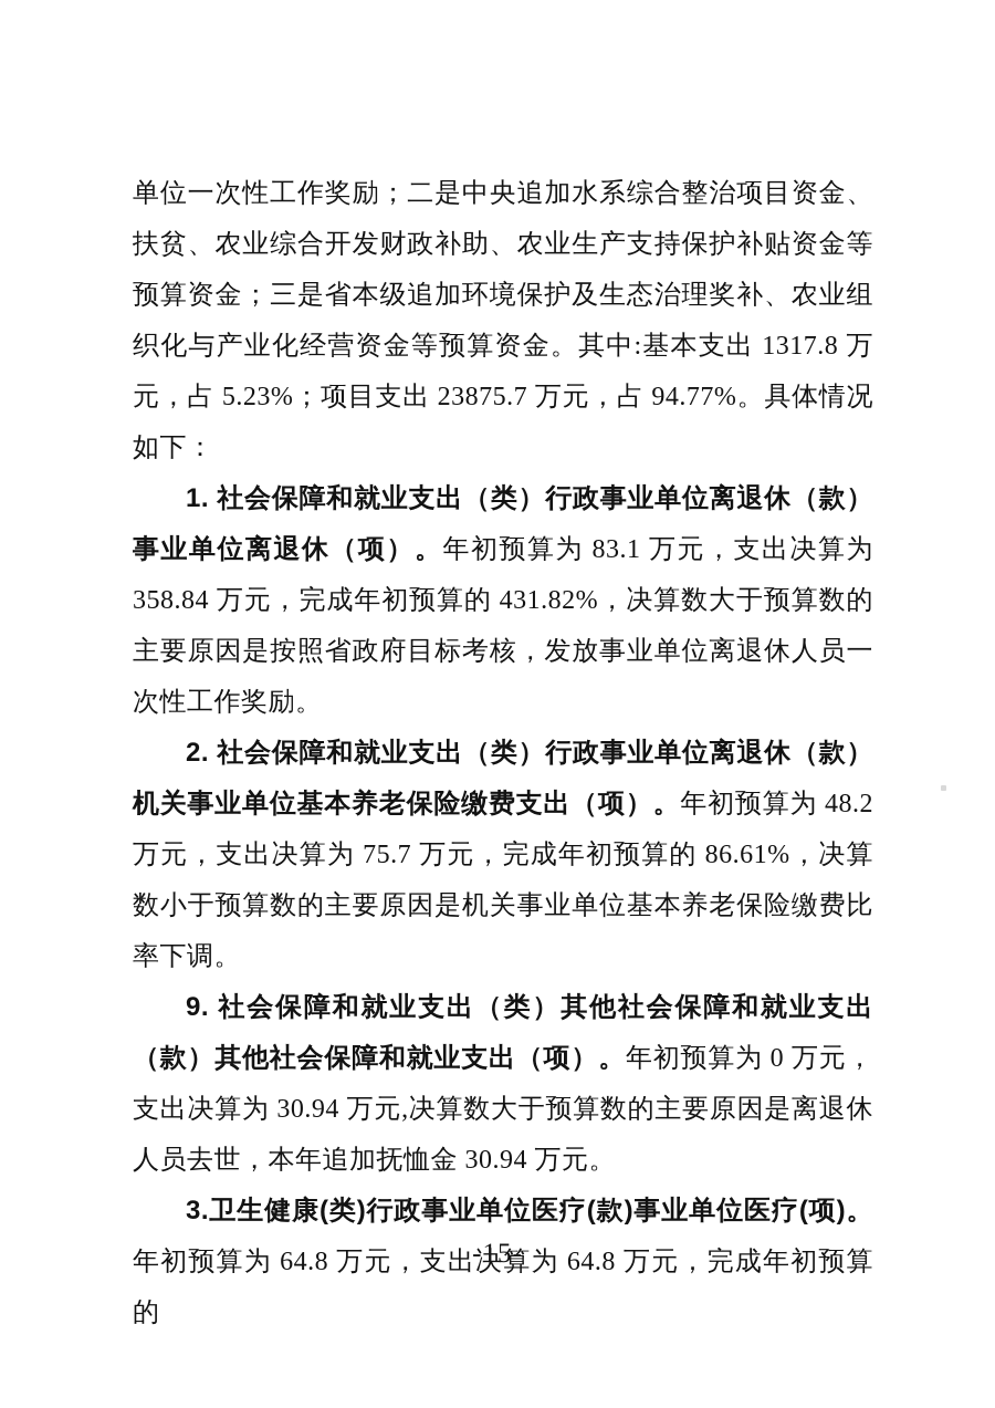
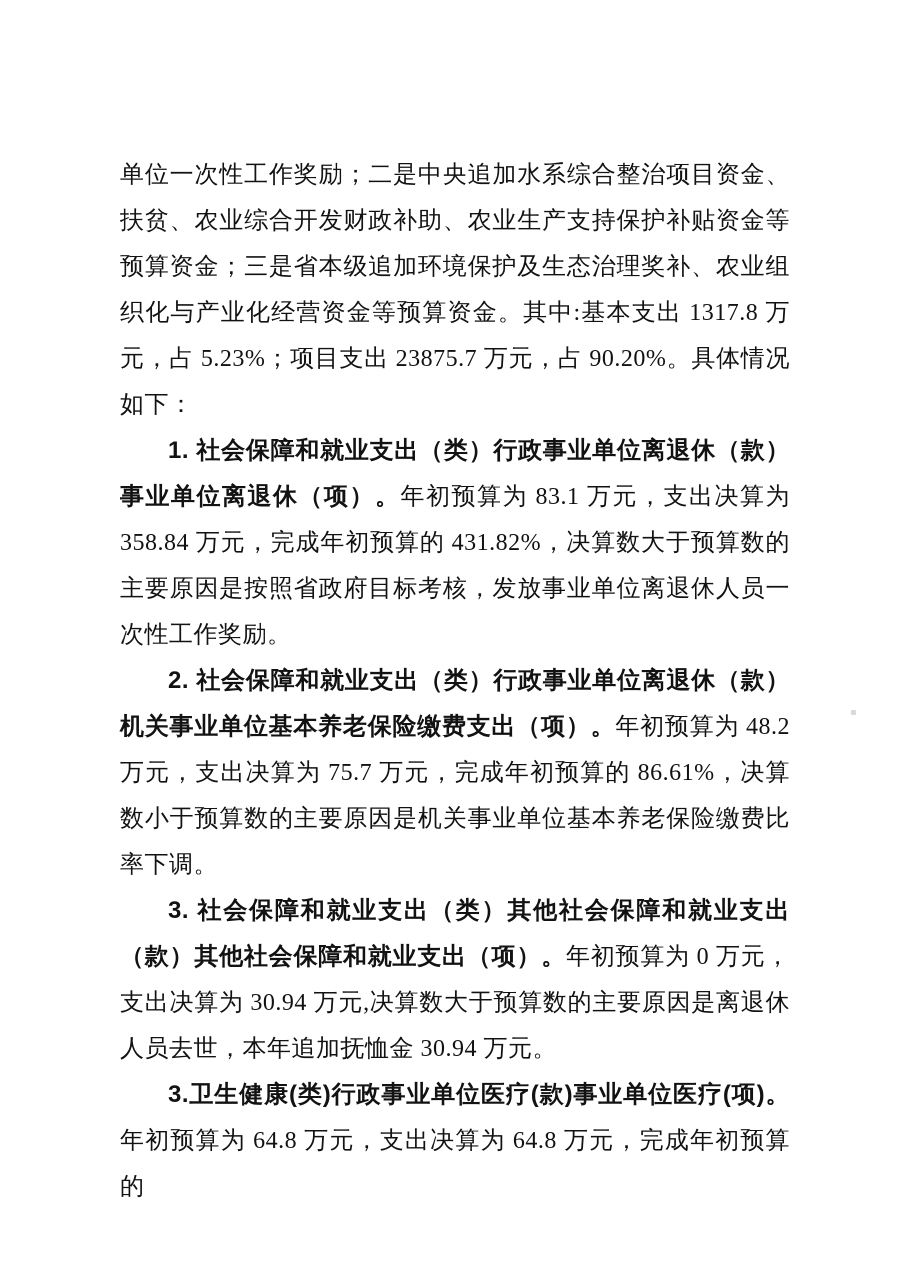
- 单位一次性工作奖励；二是中央追加水系综合整治项目资金、扶贫、农业综合开发财政补助、农业生产支持保护补贴资金等预算资金；三是省本级追加环境保护及生态治理奖补、农业组织化与产业化经营资金等预算资金。其中:基本支出 1317.8 万元，占 5.23%；项目支出 23875.7 万元，占 94.77%。具体情况如下：
+ 单位一次性工作奖励；二是中央追加水系综合整治项目资金、扶贫、农业综合开发财政补助、农业生产支持保护补贴资金等预算资金；三是省本级追加环境保护及生态治理奖补、农业组织化与产业化经营资金等预算资金。其中:基本支出 1317.8 万元，占 5.23%；项目支出 23875.7 万元，占 90.20%。具体情况如下：
  1. 社会保障和就业支出（类）行政事业单位离退休（款）事业单位离退休（项）。年初预算为 83.1 万元，支出决算为 358.84 万元，完成年初预算的 431.82%，决算数大于预算数的主要原因是按照省政府目标考核，发放事业单位离退休人员一次性工作奖励。
  2. 社会保障和就业支出（类）行政事业单位离退休（款）机关事业单位基本养老保险缴费支出（项）。年初预算为 48.2 万元，支出决算为 75.7 万元，完成年初预算的 86.61%，决算数小于预算数的主要原因是机关事业单位基本养老保险缴费比率下调。
- 9. 社会保障和就业支出（类）其他社会保障和就业支出（款）其他社会保障和就业支出（项）。年初预算为 0 万元，支出决算为 30.94 万元,决算数大于预算数的主要原因是离退休人员去世，本年追加抚恤金 30.94 万元。
+ 3. 社会保障和就业支出（类）其他社会保障和就业支出（款）其他社会保障和就业支出（项）。年初预算为 0 万元，支出决算为 30.94 万元,决算数大于预算数的主要原因是离退休人员去世，本年追加抚恤金 30.94 万元。
  3.卫生健康(类)行政事业单位医疗(款)事业单位医疗(项)。年初预算为 64.8 万元，支出决算为 64.8 万元，完成年初预算的
- -15-
